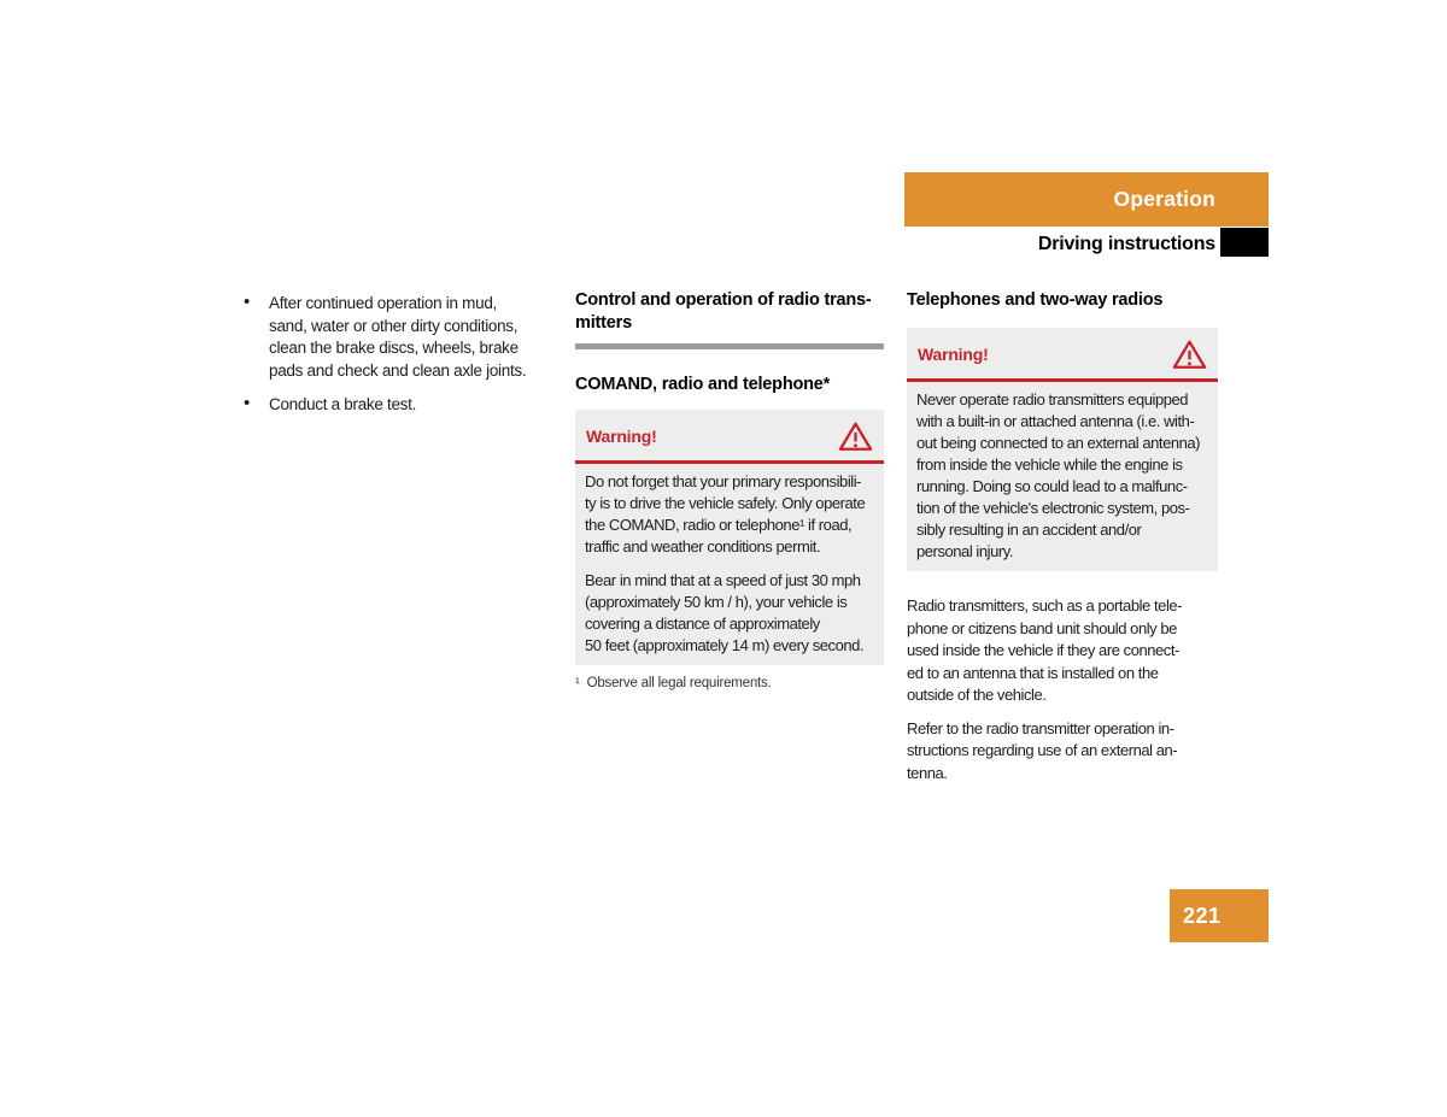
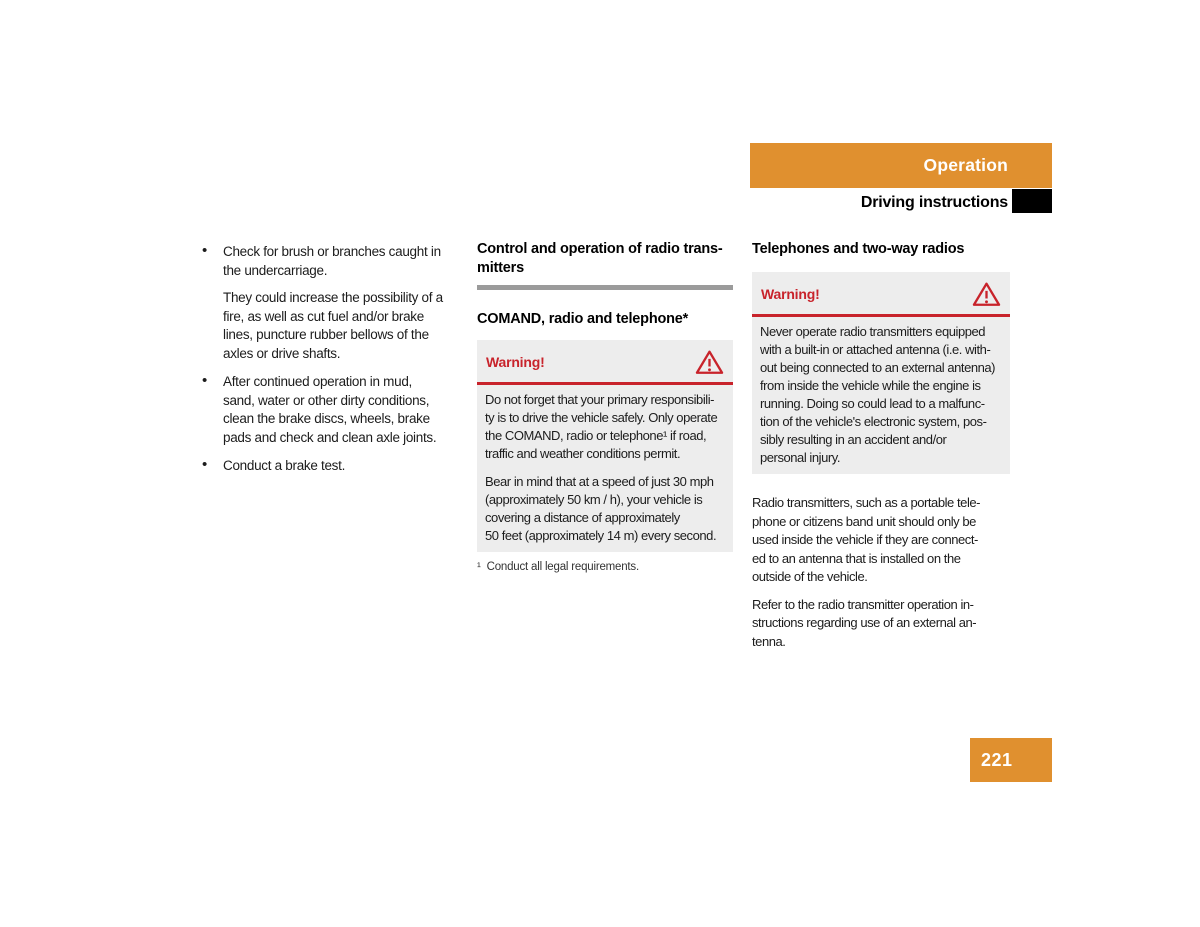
  Operation
  Driving instructions
+ Check for brush or branches caught in
+ the undercarriage.
+ They could increase the possibility of a
+ fire, as well as cut fuel and/or brake
+ lines, puncture rubber bellows of the
+ axles or drive shafts.
  After continued operation in mud,
  sand, water or other dirty conditions,
  clean the brake discs, wheels, brake
  pads and check and clean axle joints.
  Conduct a brake test.
  Control and operation of radio trans-
  mitters
  COMAND, radio and telephone*
  Warning!
  Do not forget that your primary responsibili-
  ty is to drive the vehicle safely. Only operate
  the COMAND, radio or telephone¹ if road,
  traffic and weather conditions permit.
  Bear in mind that at a speed of just 30 mph
  (approximately 50 km / h), your vehicle is
  covering a distance of approximately
  50 feet (approximately 14 m) every second.
- ¹ Observe all legal requirements.
+ ¹ Conduct all legal requirements.
  Telephones and two-way radios
  Warning!
  Never operate radio transmitters equipped
  with a built-in or attached antenna (i.e. with-
  out being connected to an external antenna)
  from inside the vehicle while the engine is
  running. Doing so could lead to a malfunc-
  tion of the vehicle's electronic system, pos-
  sibly resulting in an accident and/or
  personal injury.
  Radio transmitters, such as a portable tele-
  phone or citizens band unit should only be
  used inside the vehicle if they are connect-
  ed to an antenna that is installed on the
  outside of the vehicle.
  Refer to the radio transmitter operation in-
  structions regarding use of an external an-
  tenna.
  221
